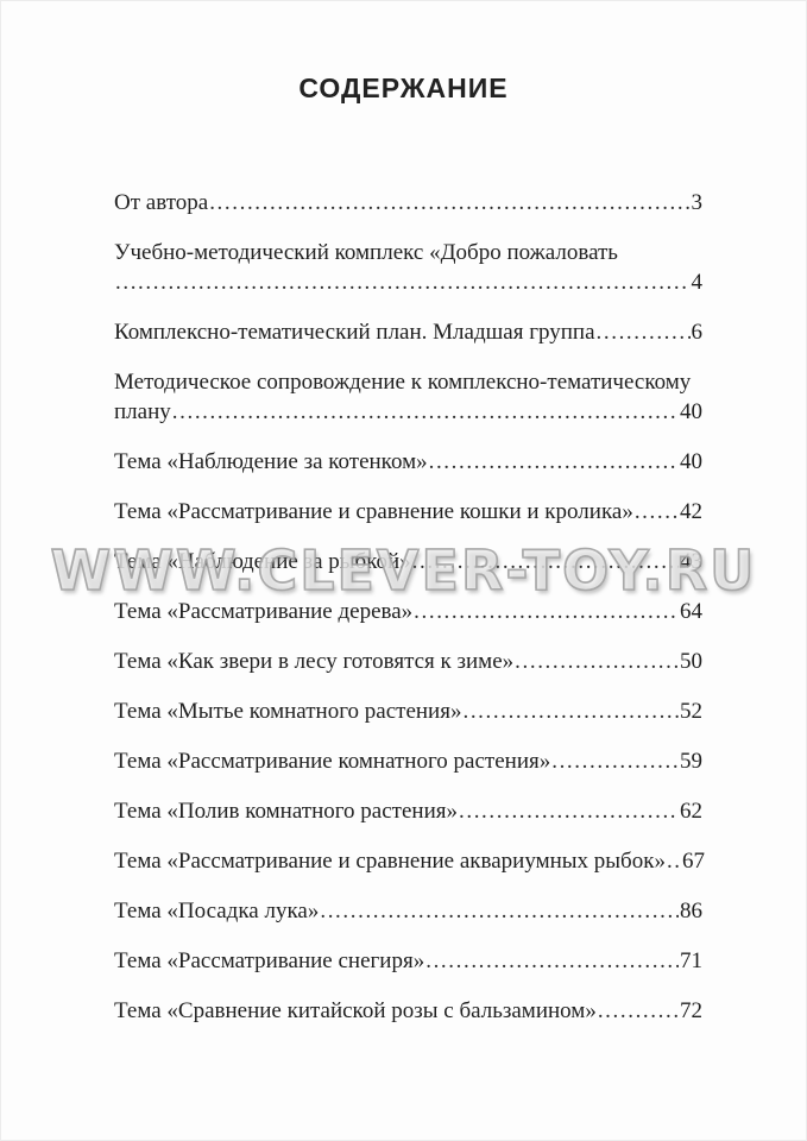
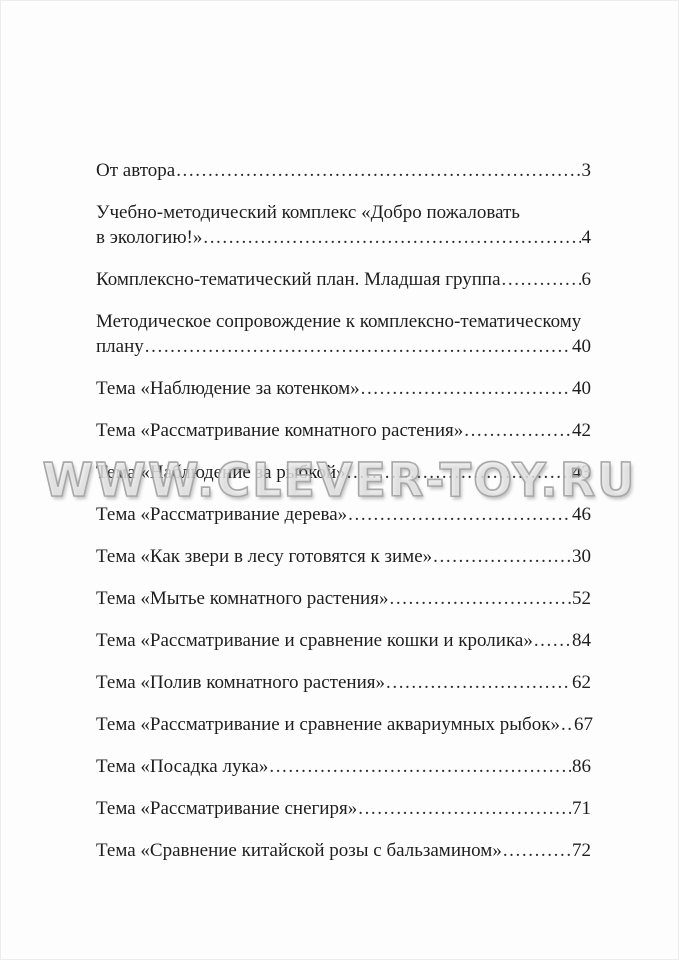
- СОДЕРЖАНИЕ
  WWW.CLEVER-TOY.RU
  От автора
  3
  Учебно-методический комплекс «Добро пожаловать
+ в экологию!»
  4
  Комплексно-тематический план. Младшая группа
  6
  Методическое сопровождение к комплексно-тематическому
  плану
  40
  Тема «Наблюдение за котенком»
  40
- Тема «Рассматривание и сравнение кошки и кролика»
+ Тема «Рассматривание комнатного растения»
  42
  Тема «Наблюдение за рыбкой»
  43
  Тема «Рассматривание дерева»
- 64
+ 46
  Тема «Как звери в лесу готовятся к зиме»
- 50
+ 30
  Тема «Мытье комнатного растения»
  52
- Тема «Рассматривание комнатного растения»
+ Тема «Рассматривание и сравнение кошки и кролика»
- 59
+ 84
  Тема «Полив комнатного растения»
  62
  Тема «Рассматривание и сравнение аквариумных рыбок»
  67
  Тема «Посадка лука»
  86
  Тема «Рассматривание снегиря»
  71
  Тема «Сравнение китайской розы с бальзамином»
  72
